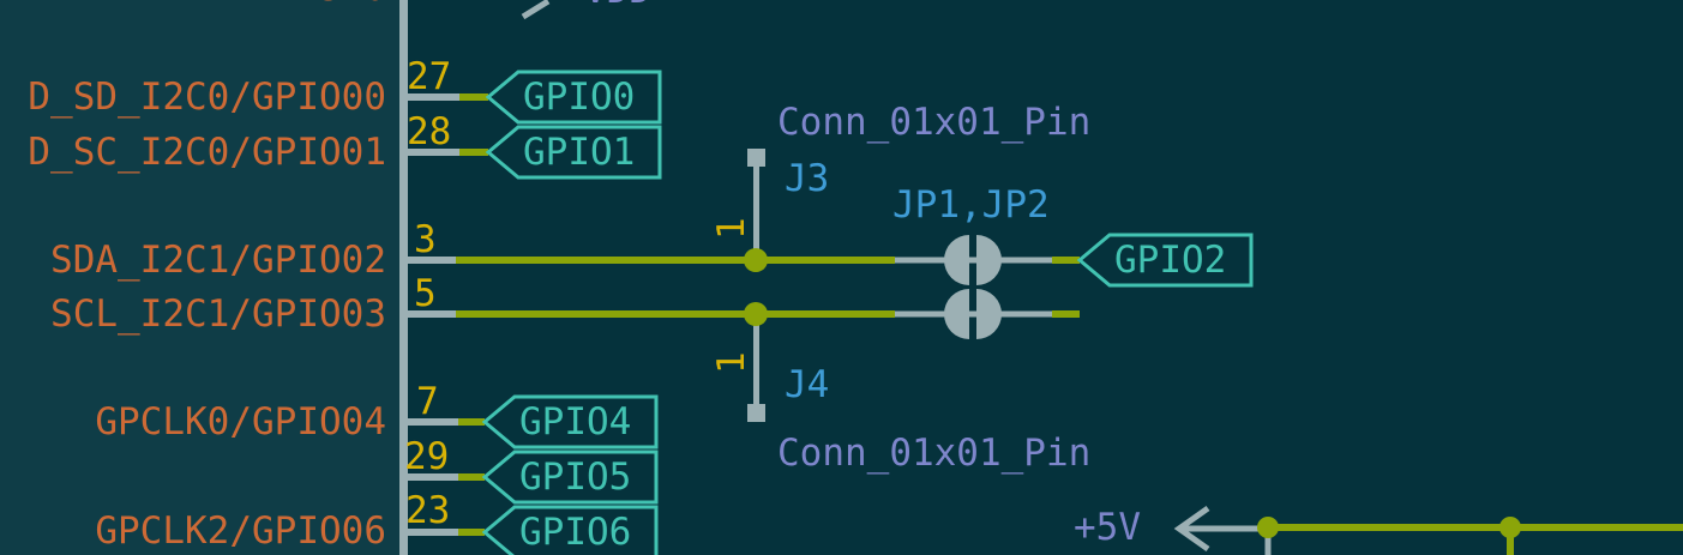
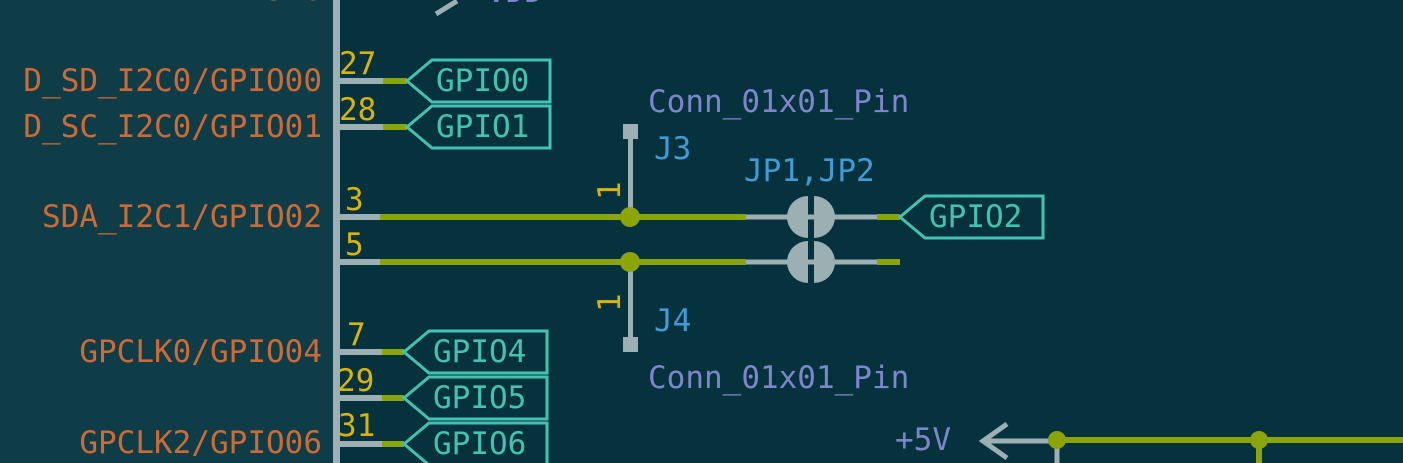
  D_SD_I2C0/GPIO00
  D_SC_I2C0/GPIO01
  SDA_I2C1/GPIO02
- SCL_I2C1/GPIO03
  GPCLK0/GPIO04
  GPCLK2/GPIO06
  27
  28
  3
  5
  7
  29
- 23
+ 31
  GPIO0
  GPIO1
  GPIO2
  GPIO4
  GPIO5
  GPIO6
  Conn_01x01_Pin
  J3
  JP1,JP2
  J4
  Conn_01x01_Pin
  +5V
